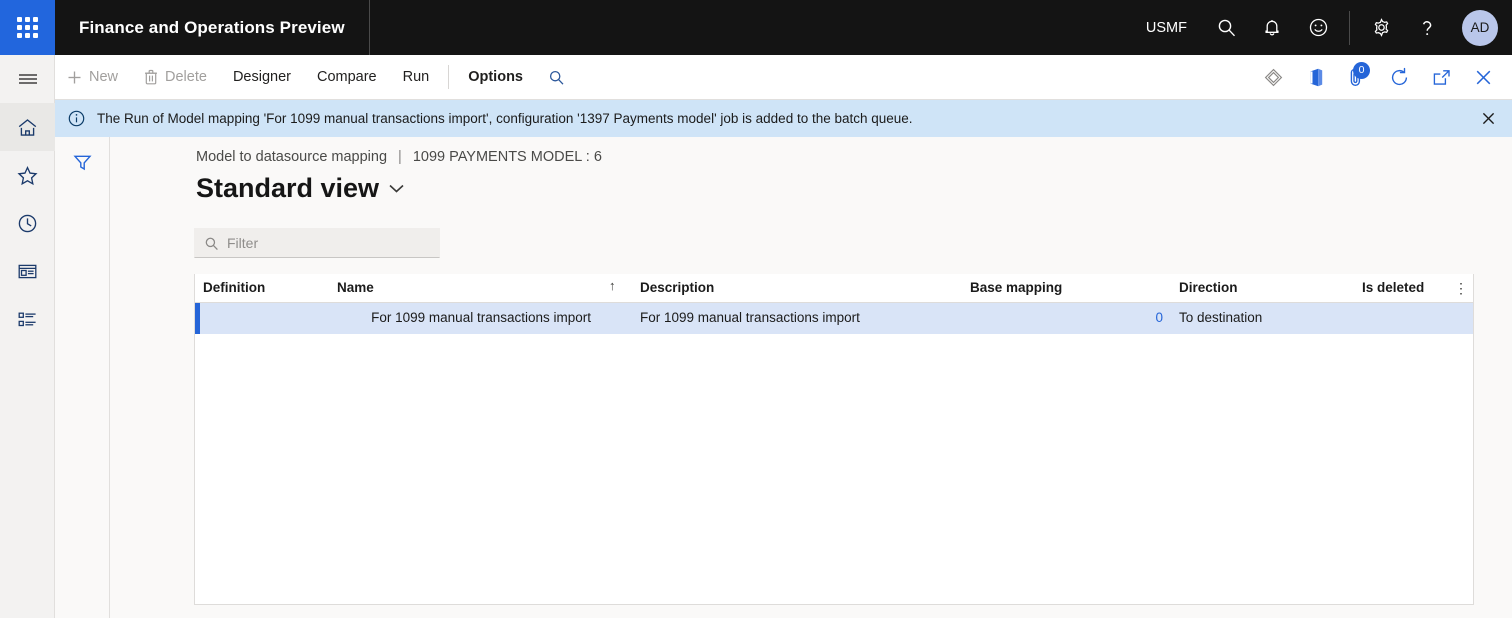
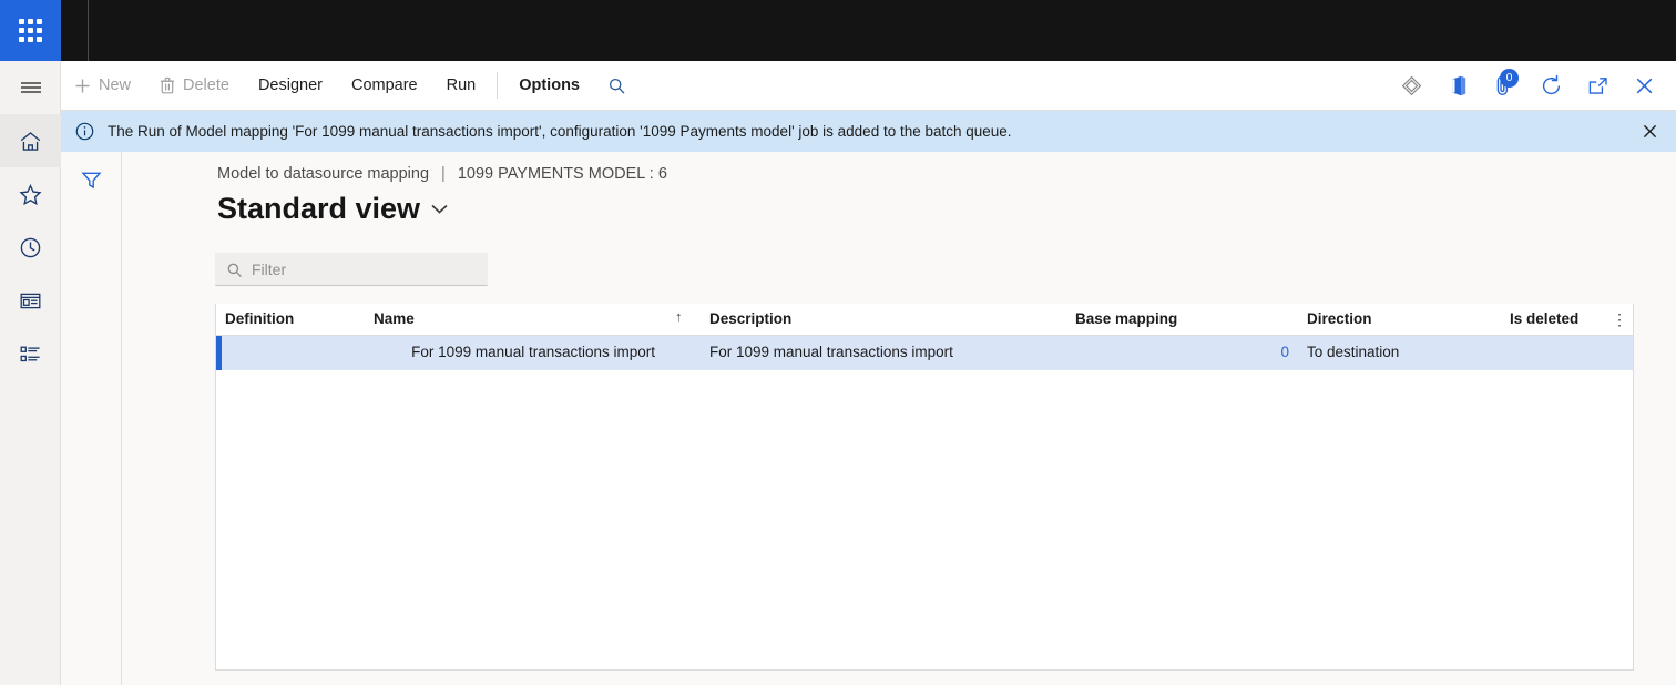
- Finance and Operations Preview
- USMF
- AD
  New
  Delete
  Designer
  Compare
  Run
  Options
  0
- The Run of Model mapping 'For 1099 manual transactions import', configuration '1397 Payments model' job is added to the batch queue.
+ The Run of Model mapping 'For 1099 manual transactions import', configuration '1099 Payments model' job is added to the batch queue.
  Model to datasource mapping
  |
  1099 PAYMENTS MODEL : 6
  Standard view
  Filter
  Definition
  Name
  ↑
  Description
  Base mapping
  Direction
  Is deleted
  ⋮
  For 1099 manual transactions import
  For 1099 manual transactions import
  0
  To destination
